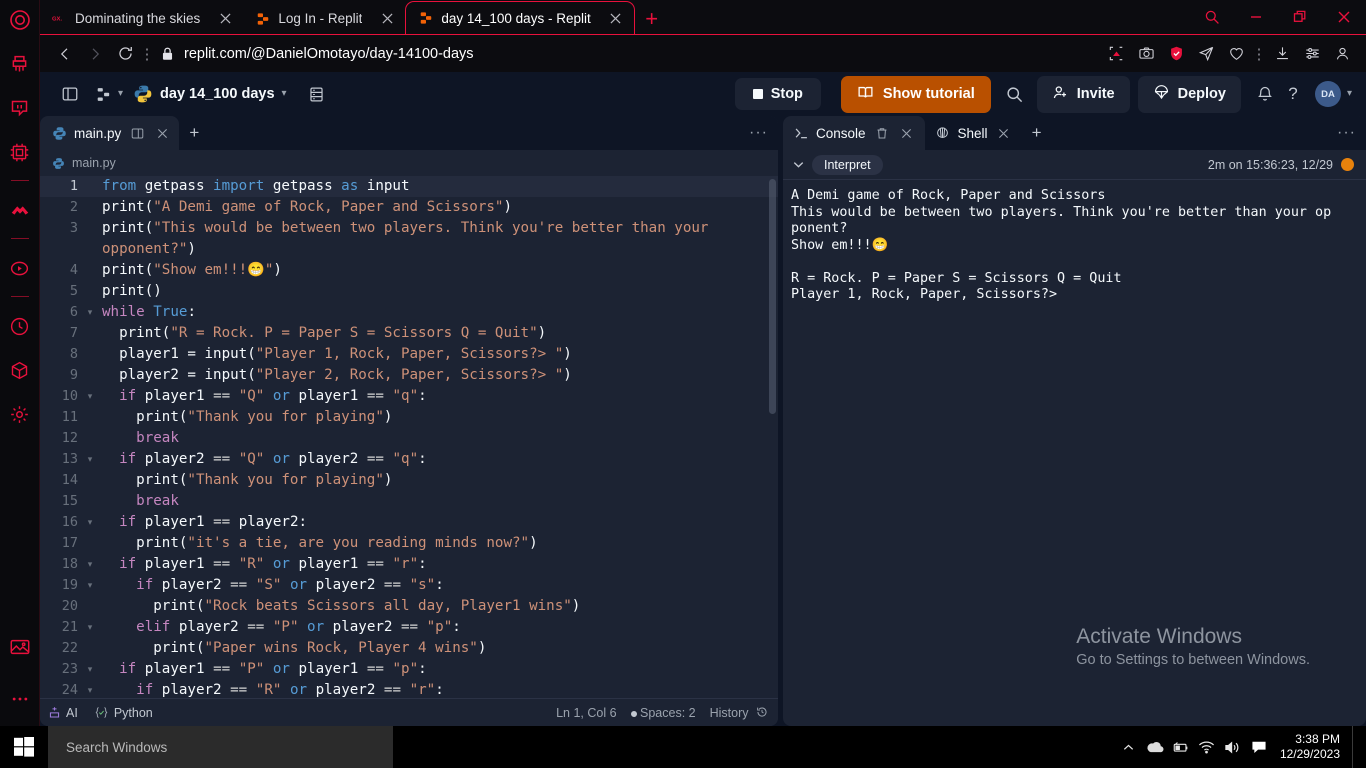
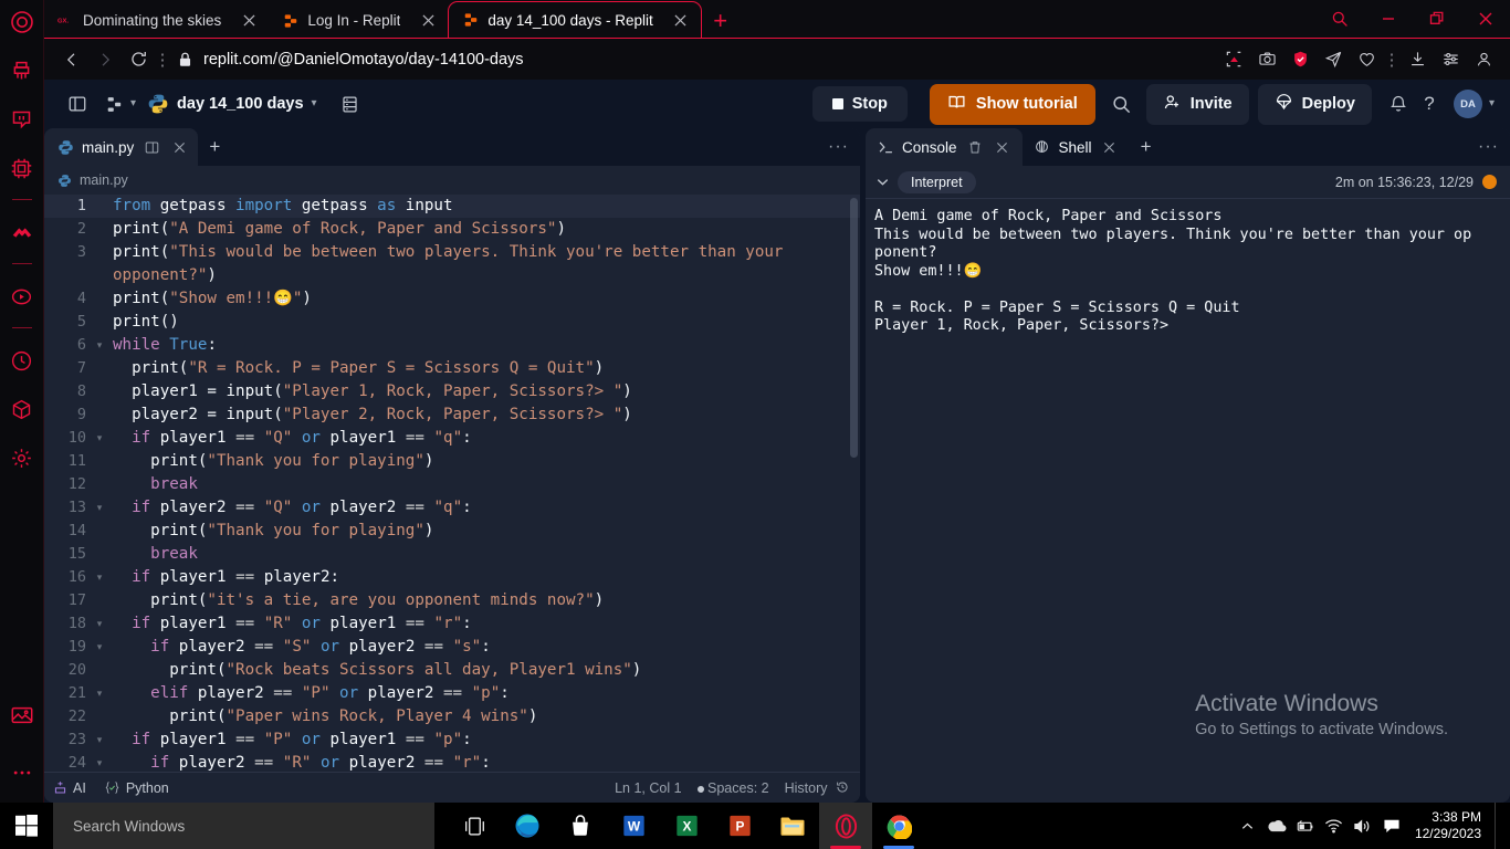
  Dominating the skies
  Log In - Replit
  day 14_100 days - Replit
  +
  ⋮
  replit.com/@DanielOmotayo/day-14100-days
  ⋮
  ▾
  day 14_100 days
  ▾
  Stop
  Show tutorial
  Invite
  Deploy
  ?
  DA
  ▾
  main.py
  +
  ···
  main.py
  1
  from getpass import getpass as input
  2
  print("A Demi game of Rock, Paper and Scissors")
  3
  print("This would be between two players. Think you're better than your opponent?")
  4
  print("Show em!!!😁")
  5
  print()
  6
  ▾
  while True:
  7
  print("R = Rock. P = Paper S = Scissors Q = Quit")
  8
  player1 = input("Player 1, Rock, Paper, Scissors?> ")
  9
  player2 = input("Player 2, Rock, Paper, Scissors?> ")
  10
  ▾
  if player1 == "Q" or player1 == "q":
  11
  print("Thank you for playing")
  12
  break
  13
  ▾
  if player2 == "Q" or player2 == "q":
  14
  print("Thank you for playing")
  15
  break
  16
  ▾
  if player1 == player2:
  17
- print("it's a tie, are you reading minds now?")
+ print("it's a tie, are you opponent minds now?")
  18
  ▾
  if player1 == "R" or player1 == "r":
  19
  ▾
  if player2 == "S" or player2 == "s":
  20
  print("Rock beats Scissors all day, Player1 wins")
  21
  ▾
  elif player2 == "P" or player2 == "p":
  22
  print("Paper wins Rock, Player 4 wins")
  23
  ▾
  if player1 == "P" or player1 == "p":
  24
  ▾
  if player2 == "R" or player2 == "r":
  AI
  Python
- Ln 1, Col 6
+ Ln 1, Col 1
  Spaces: 2
  History
  Console
  Shell
  +
  ···
  Interpret
  2m on 15:36:23, 12/29
  A Demi game of Rock, Paper and Scissors
  This would be between two players. Think you're better than your op
  ponent?
  Show em!!!😁
  R = Rock. P = Paper S = Scissors Q = Quit
  Player 1, Rock, Paper, Scissors?>
  Activate Windows
- Go to Settings to between Windows.
+ Go to Settings to activate Windows.
  Search Windows
+ W
+ X
+ P
  3:38 PM
  12/29/2023
